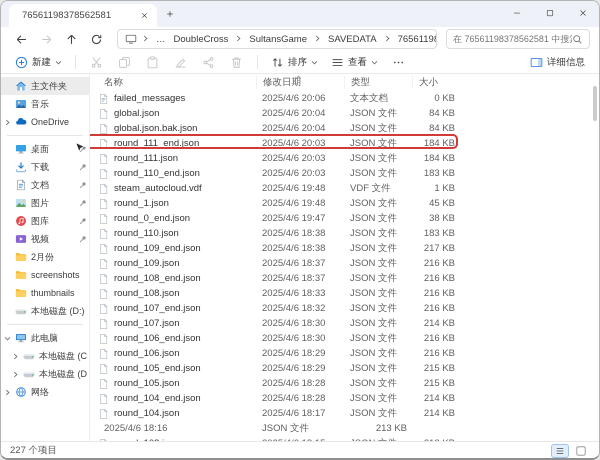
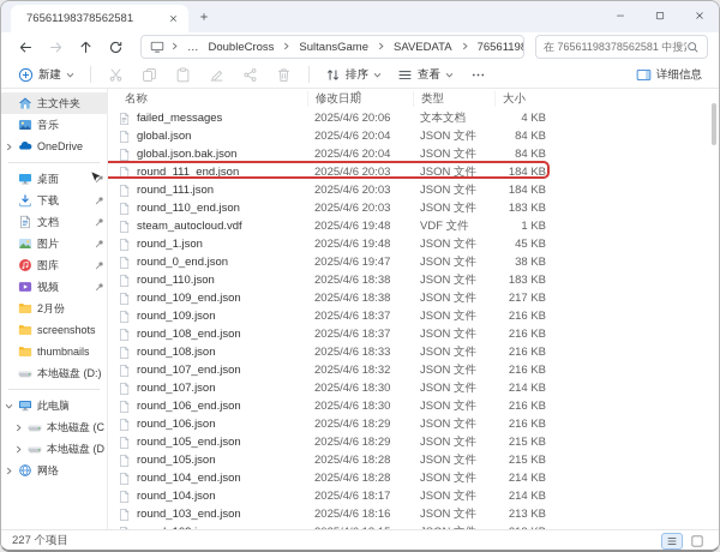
  76561198378562581
  …
  DoubleCross
  SultansGame
  SAVEDATA
  在 76561198378562581 中搜
  新建
  排序
  查看
  详细信息
  主文件夹
  音乐
  OneDrive
  桌面
  下载
  文档
  图片
  图库
  视频
  2月份
  screenshots
  thumbnails
  本地磁盘 (D:)
  此电脑
  本地磁盘 (C
  本地磁盘 (D
  网络
  名称
  修改日期
  类型
  大小
  failed_messages
  2025/4/6 20:06
  文本文档
- 0 KB
+ 4 KB
  global.json
  2025/4/6 20:04
  JSON 文件
  84 KB
  global.json.bak.json
  2025/4/6 20:04
  JSON 文件
  84 KB
  round_111_end.json
  2025/4/6 20:03
  JSON 文件
  184 KB
  round_111.json
  2025/4/6 20:03
  JSON 文件
  184 KB
  round_110_end.json
  2025/4/6 20:03
  JSON 文件
  183 KB
  steam_autocloud.vdf
  2025/4/6 19:48
  VDF 文件
  1 KB
  round_1.json
  2025/4/6 19:48
  JSON 文件
  45 KB
  round_0_end.json
  2025/4/6 19:47
  JSON 文件
  38 KB
  round_110.json
  2025/4/6 18:38
  JSON 文件
  183 KB
  round_109_end.json
  2025/4/6 18:38
  JSON 文件
  217 KB
  round_109.json
  2025/4/6 18:37
  JSON 文件
  216 KB
  round_108_end.json
  2025/4/6 18:37
  JSON 文件
  216 KB
  round_108.json
  2025/4/6 18:33
  JSON 文件
  216 KB
  round_107_end.json
  2025/4/6 18:32
  JSON 文件
  216 KB
  round_107.json
  2025/4/6 18:30
  JSON 文件
  214 KB
  round_106_end.json
  2025/4/6 18:30
  JSON 文件
  216 KB
  round_106.json
  2025/4/6 18:29
  JSON 文件
  216 KB
  round_105_end.json
  2025/4/6 18:29
  JSON 文件
  215 KB
  round_105.json
  2025/4/6 18:28
  JSON 文件
  215 KB
  round_104_end.json
  2025/4/6 18:28
  JSON 文件
  214 KB
  round_104.json
  2025/4/6 18:17
  JSON 文件
  214 KB
+ round_103_end.json
  2025/4/6 18:16
  JSON 文件
  213 KB
  227 个项目
